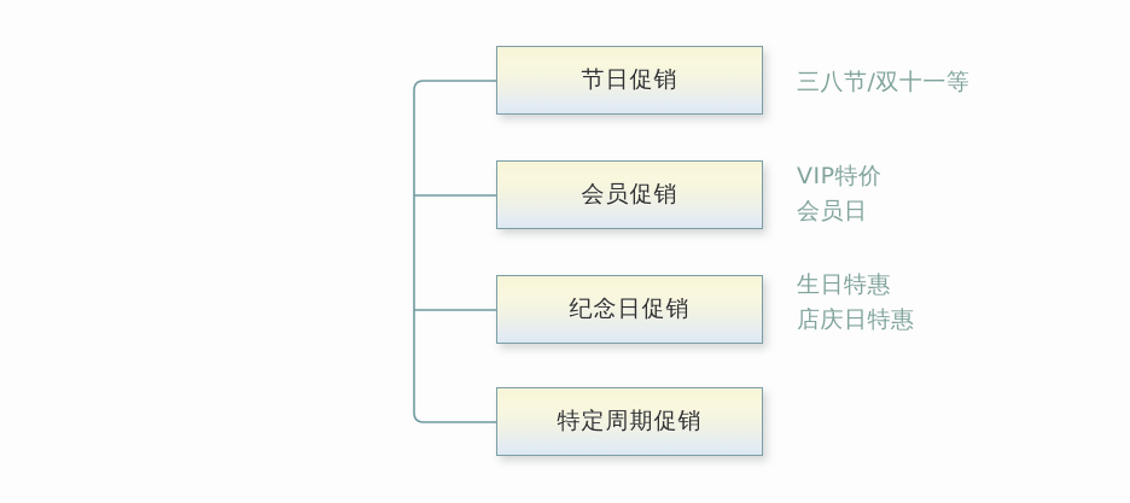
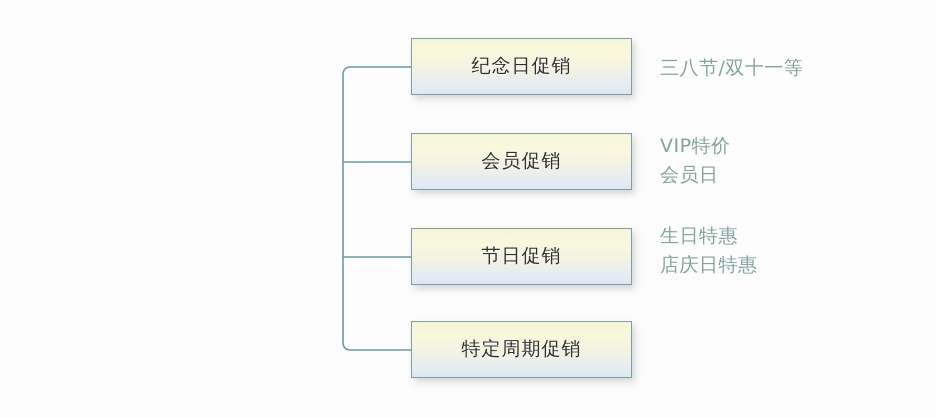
- 节日促销
+ 纪念日促销
  会员促销
- 纪念日促销
+ 节日促销
  特定周期促销
  三八节/双十一等
  VIP特价
  会员日
  生日特惠
  店庆日特惠
